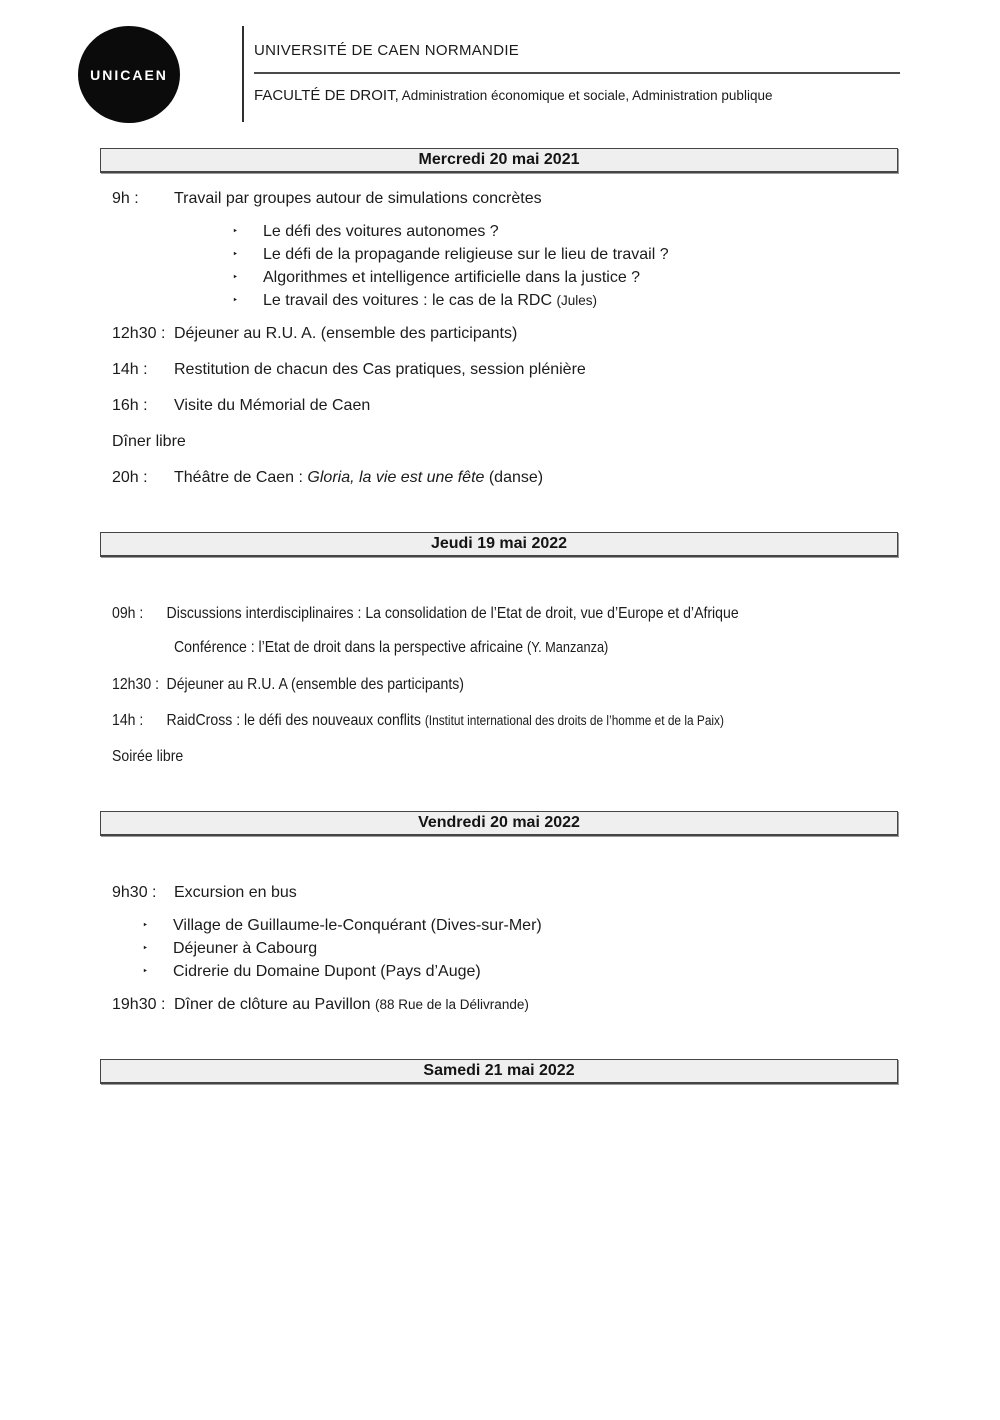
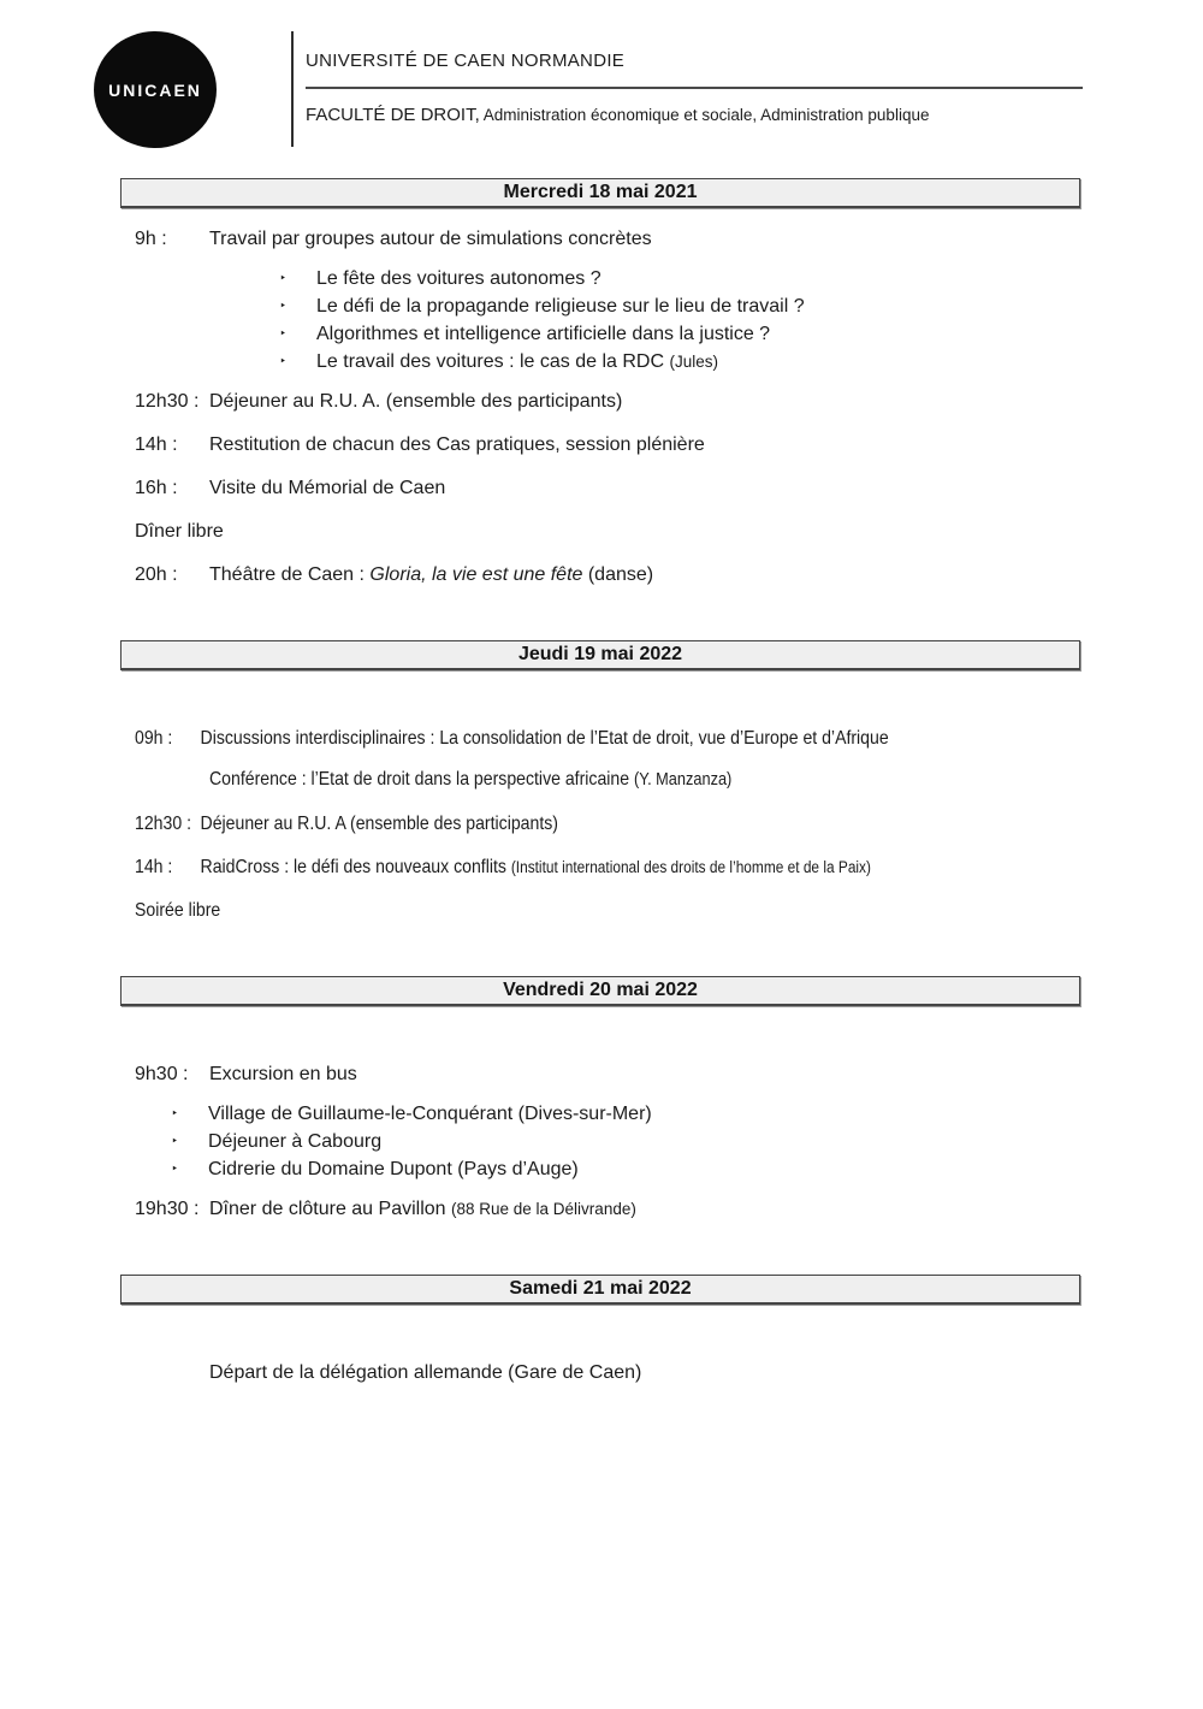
  UNICAEN
  UNIVERSITÉ DE CAEN NORMANDIE
  FACULTÉ DE DROIT, Administration économique et sociale, Administration publique
- Mercredi 20 mai 2021
+ Mercredi 18 mai 2021
  9h :
  Travail par groupes autour de simulations concrètes
  ‣
- Le défi des voitures autonomes ?
+ Le fête des voitures autonomes ?
  ‣
  Le défi de la propagande religieuse sur le lieu de travail ?
  ‣
  Algorithmes et intelligence artificielle dans la justice ?
  ‣
  Le travail des voitures : le cas de la RDC (Jules)
  12h30 :
  Déjeuner au R.U. A. (ensemble des participants)
  14h :
  Restitution de chacun des Cas pratiques, session plénière
  16h :
  Visite du Mémorial de Caen
  Dîner libre
  20h :
  Théâtre de Caen : Gloria, la vie est une fête (danse)
  Jeudi 19 mai 2022
  09h :
  Discussions interdisciplinaires : La consolidation de l’Etat de droit, vue d’Europe et d’Afrique
  Conférence : l’Etat de droit dans la perspective africaine (Y. Manzanza)
  12h30 :
  Déjeuner au R.U. A (ensemble des participants)
  14h :
  RaidCross : le défi des nouveaux conflits (Institut international des droits de l’homme et de la Paix)
  Soirée libre
  Vendredi 20 mai 2022
  9h30 :
  Excursion en bus
  ‣
  Village de Guillaume-le-Conquérant (Dives-sur-Mer)
  ‣
  Déjeuner à Cabourg
  ‣
  Cidrerie du Domaine Dupont (Pays d’Auge)
  19h30 :
  Dîner de clôture au Pavillon (88 Rue de la Délivrande)
  Samedi 21 mai 2022
+ Départ de la délégation allemande (Gare de Caen)
